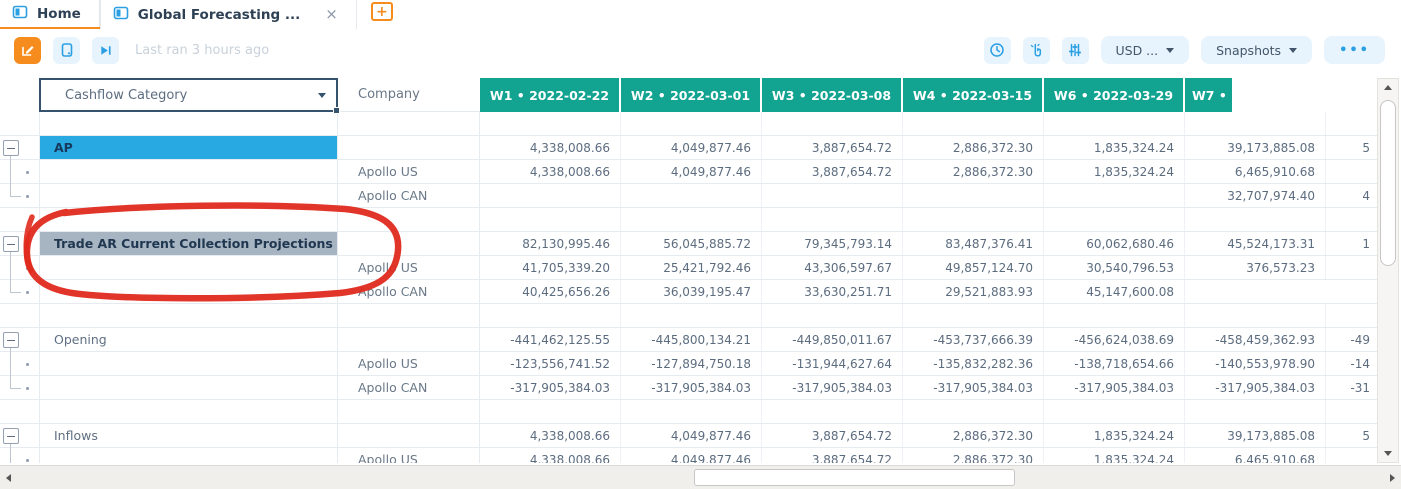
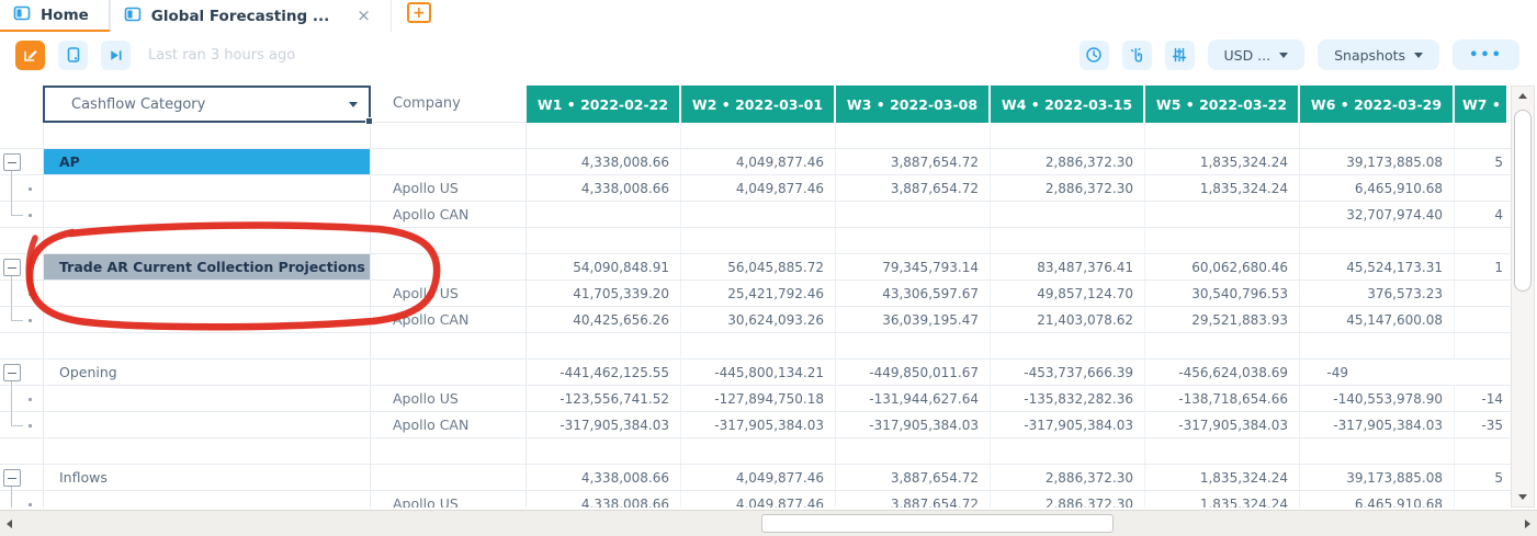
  Home
  Global Forecasting ...
  ×
  +
  Last ran 3 hours ago
  USD ...
  Snapshots
  •••
  Cashflow Category
  Company
  W1 • 2022-02-22
  W2 • 2022-03-01
  W3 • 2022-03-08
  W4 • 2022-03-15
+ W5 • 2022-03-22
  W6 • 2022-03-29
  W7 •
  AP
  4,338,008.66
  4,049,877.46
  3,887,654.72
  2,886,372.30
  1,835,324.24
  39,173,885.08
  5
  Apollo US
  4,338,008.66
  4,049,877.46
  3,887,654.72
  2,886,372.30
  1,835,324.24
  6,465,910.68
  Apollo CAN
  32,707,974.40
  4
  Trade AR Current Collection Projections
- 82,130,995.46
+ 54,090,848.91
  56,045,885.72
  79,345,793.14
  83,487,376.41
  60,062,680.46
  45,524,173.31
  1
  Apoll US
  41,705,339.20
  25,421,792.46
  43,306,597.67
  49,857,124.70
  30,540,796.53
  376,573.23
  pollo CAN
  40,425,656.26
+ 30,624,093.26
  36,039,195.47
- 33,630,251.71
+ 21,403,078.62
  29,521,883.93
  45,147,600.08
  Opening
  -441,462,125.55
  -445,800,134.21
  -449,850,011.67
  -453,737,666.39
  -456,624,038.69
- -458,459,362.93
  -49
  Apollo US
  -123,556,741.52
  -127,894,750.18
  -131,944,627.64
  -135,832,282.36
  -138,718,654.66
  -140,553,978.90
  -14
  Apollo CAN
  -317,905,384.03
  -317,905,384.03
  -317,905,384.03
  -317,905,384.03
  -317,905,384.03
  -317,905,384.03
- -31
+ -35
  Inflows
  4,338,008.66
  4,049,877.46
  3,887,654.72
  2,886,372.30
  1,835,324.24
  39,173,885.08
  5
  Apollo US
  4,338,008.66
  4,049,877.46
  3,887,654.72
  2,886,372.30
  1,835,324.24
  6,465,910.68
